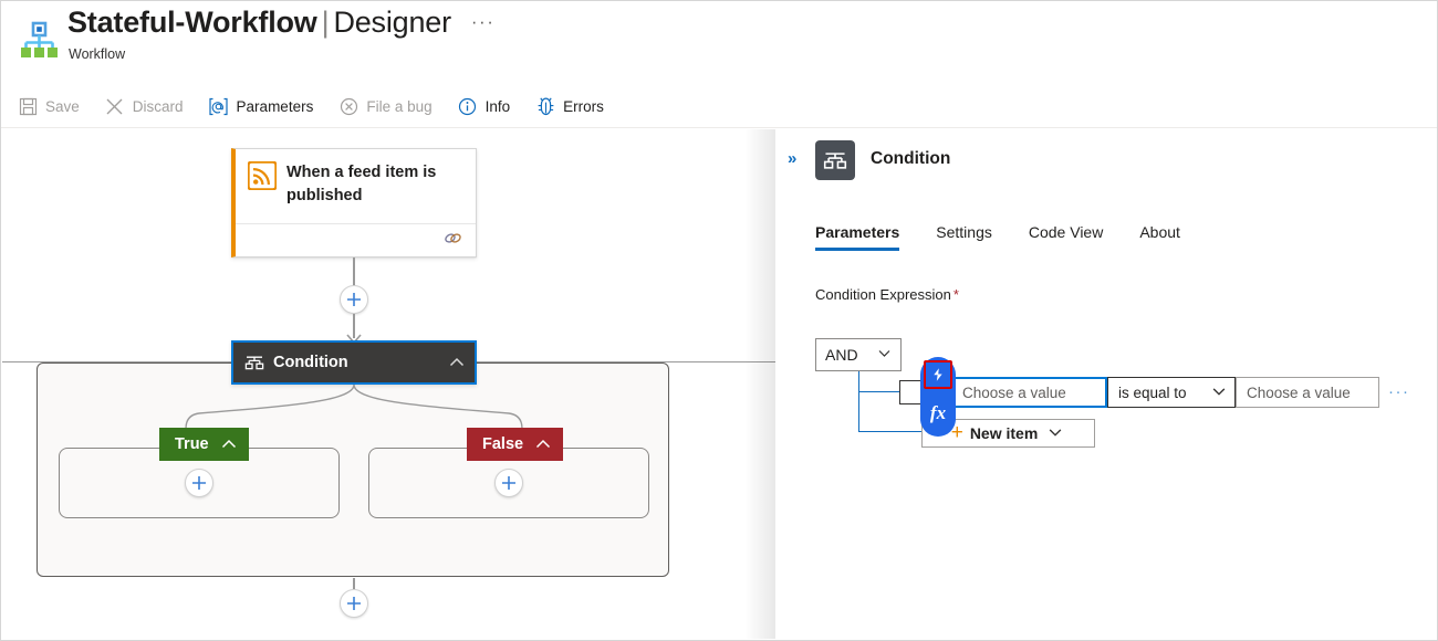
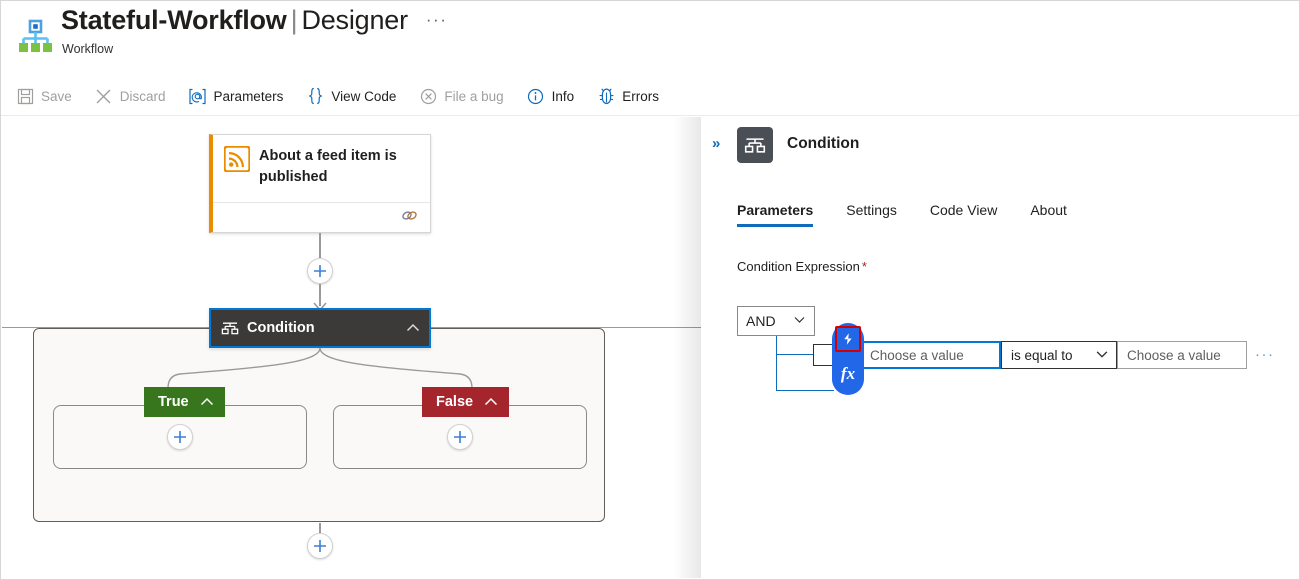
  Stateful-Workflow | Designer
  ···
  Workflow
  Save
  Discard
  Parameters
+ View Code
  File a bug
  Info
  Errors
- When a feed item is published
+ About a feed item is published
  Condition
  True
  False
  »
  Condition
  Parameters
  Settings
  Code View
  About
  Condition Expression *
  AND
  Choose a value
  is equal to
  Choose a value
  ···
- +
- New item
  fx
